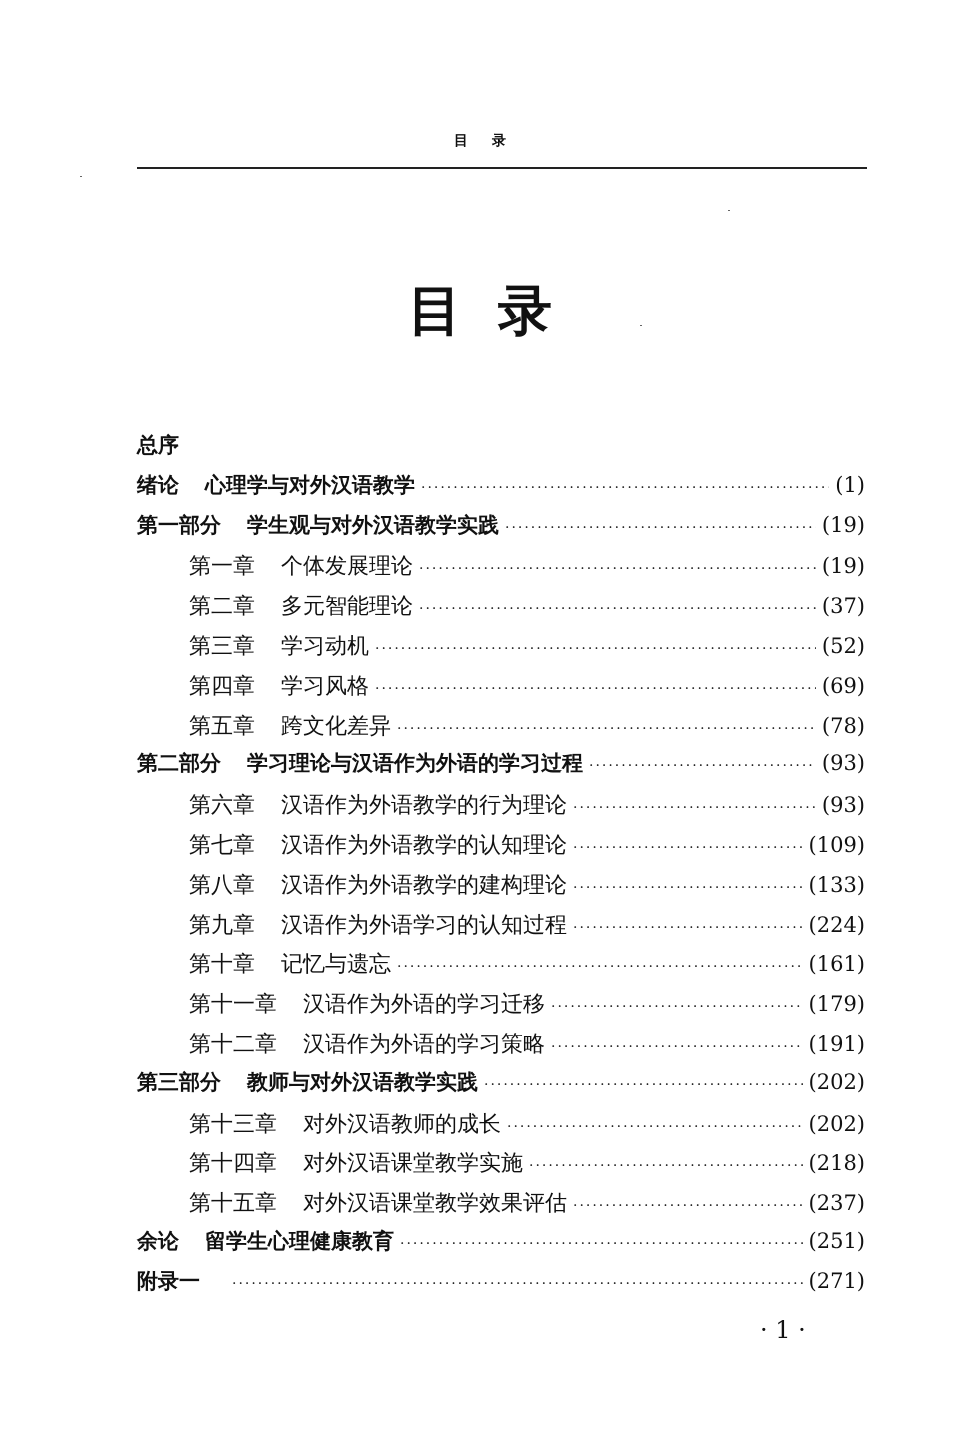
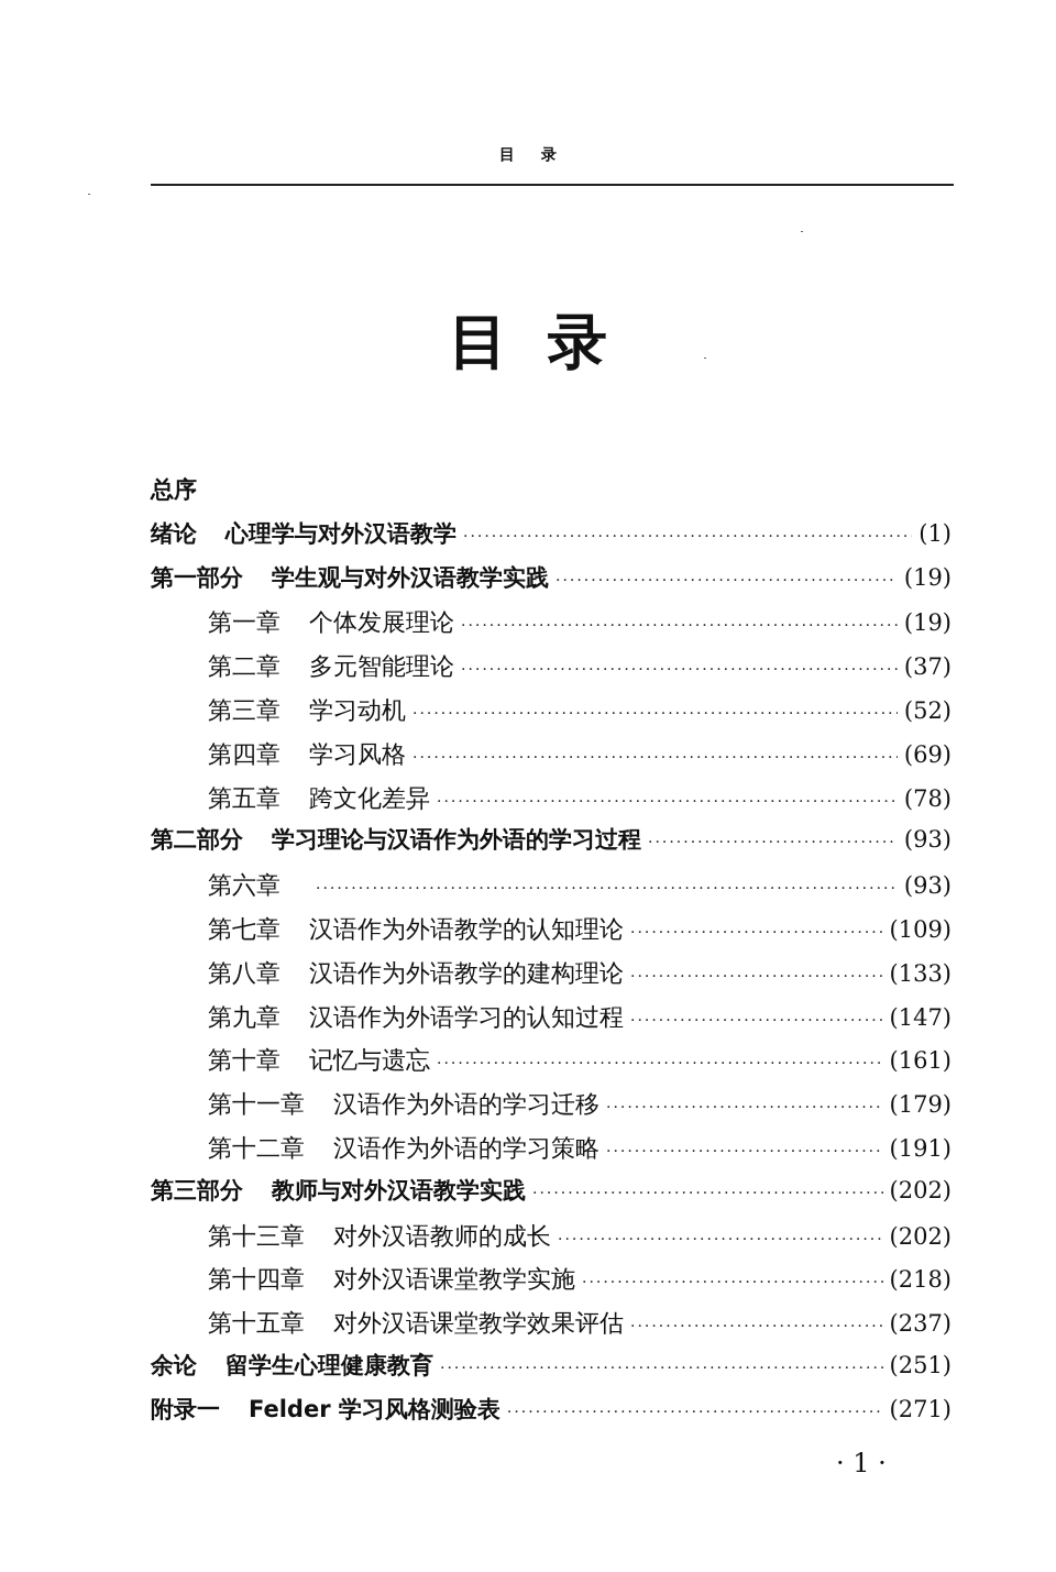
  目录
  目录
  总序
  绪论
  心理学与对外汉语教学
  (1)
  第一部分
  学生观与对外汉语教学实践
  (19)
  第一章
  个体发展理论
  (19)
  第二章
  多元智能理论
  (37)
  第三章
  学习动机
  (52)
  第四章
  学习风格
  (69)
  第五章
  跨文化差异
  (78)
  第二部分
  学习理论与汉语作为外语的学习过程
  (93)
  第六章
- 汉语作为外语教学的行为理论
  (93)
  第七章
  汉语作为外语教学的认知理论
  (109)
  第八章
  汉语作为外语教学的建构理论
  (133)
  第九章
  汉语作为外语学习的认知过程
- (224)
+ (147)
  第十章
  记忆与遗忘
  (161)
  第十一章
  汉语作为外语的学习迁移
  (179)
  第十二章
  汉语作为外语的学习策略
  (191)
  第三部分
  教师与对外汉语教学实践
  (202)
  第十三章
  对外汉语教师的成长
  (202)
  第十四章
  对外汉语课堂教学实施
  (218)
  第十五章
  对外汉语课堂教学效果评估
  (237)
  余论
  留学生心理健康教育
  (251)
  附录一
+ Felder 学习风格测验表
  (271)
  · 1 ·
